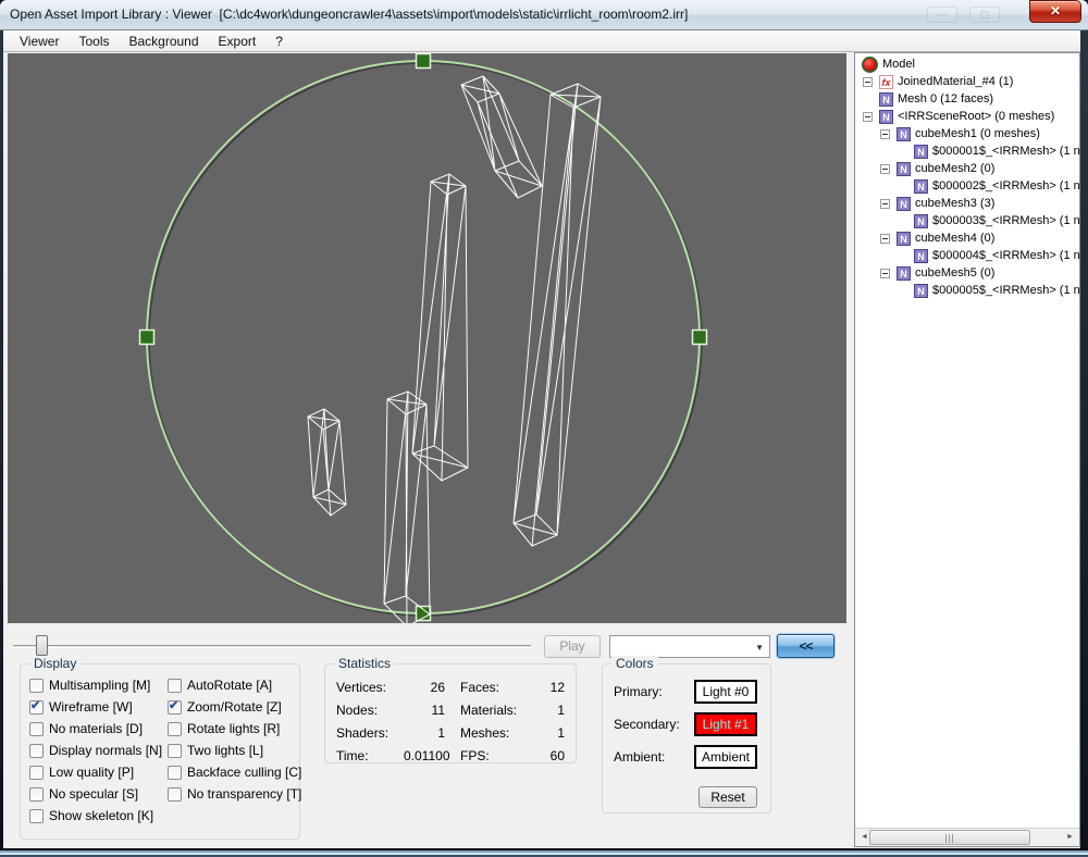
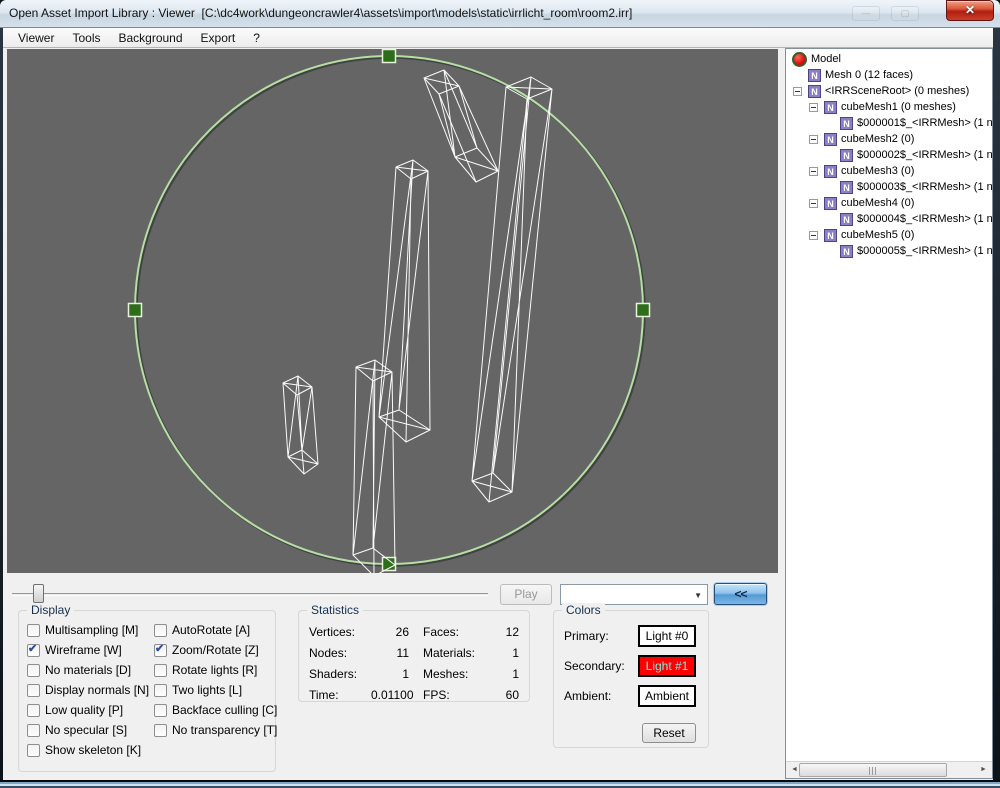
  Open Asset Import Library : Viewer [C:\dc4work\dungeoncrawler4\assets\import\models\static\irrlicht_room\room2.irr]
  —
  ▢
  ✕
  Viewer
  Tools
  Background
  Export
  ?
  Model
- fx
- JoinedMaterial_#4 (1)
  N
  Mesh 0 (12 faces)
  N
  <IRRSceneRoot> (0 meshes)
  N
  cubeMesh1 (0 meshes)
  N
  $000001$_<IRRMesh> (1 n
  N
  cubeMesh2 (0)
  N
  $000002$_<IRRMesh> (1 n
  N
- cubeMesh3 (3)
+ cubeMesh3 (0)
  N
  $000003$_<IRRMesh> (1 n
  N
  cubeMesh4 (0)
  N
  $000004$_<IRRMesh> (1 n
  N
  cubeMesh5 (0)
  N
  $000005$_<IRRMesh> (1 n
  Play
  ▼
  <<
  Display
  Multisampling [M]
  ✔
  Wireframe [W]
  No materials [D]
  Display normals [N]
  Low quality [P]
  No specular [S]
  Show skeleton [K]
  AutoRotate [A]
  ✔
  Zoom/Rotate [Z]
  Rotate lights [R]
  Two lights [L]
  Backface culling [C]
  No transparency [T]
  Statistics
  Vertices:
  26
  Faces:
  12
  Nodes:
  11
  Materials:
  1
  Shaders:
  1
  Meshes:
  1
  Time:
  0.0110
  FPS:
  60
  Colors
  Primary:
  Light #0
  Secondary:
  Light #1
  Ambient:
  Ambient
  Reset
